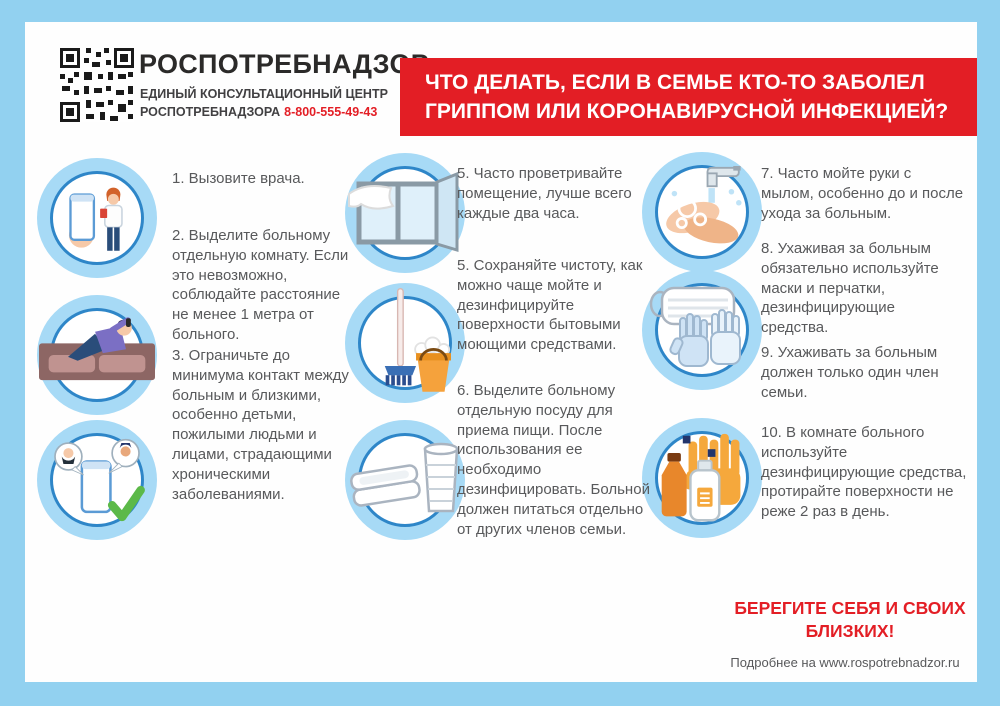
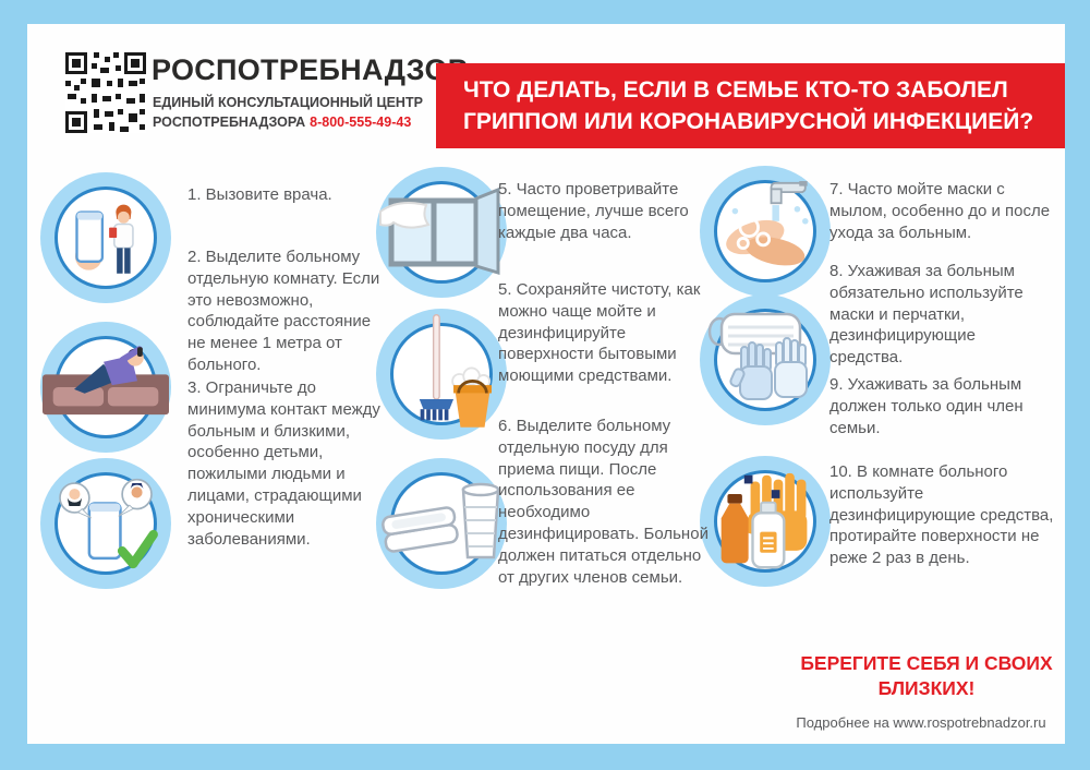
  РОСПОТРЕБНАДЗ
  ЕДИНЫЙ КОНСУЛЬТАЦИОННЫЙ ЦЕНТР
  РОСПОТРЕБНАДЗОРА 8-800-555-49-43
  ЧТО ДЕЛАТЬ, ЕСЛИ В СЕМЬЕ КТО-ТО ЗАБОЛЕЛ
  ГРИППОМ ИЛИ КОРОНАВИРУСНОЙ ИНФЕКЦИЕЙ?
  1. Вызовите врача.
  2. Выделите больному отдельную комнату. Если это невозможно, соблюдайте расстояние не менее 1 метра от больного.
  3. Ограничьте до минимума контакт между больным и близкими, особенно детьми, пожилыми людьми и лицами, страдающими хроническими заболеваниями.
  5. Часто проветривайте помещение, лучше всего каждые два часа.
  5. Сохраняйте чистоту, как можно чаще мойте и дезинфицируйте поверхности бытовыми моющими средствами.
  6. Выделите больному отдельную посуду для приема пищи. После использования ее необходимо дезинфицировать. Больной должен питаться отдельно от других членов семьи.
- 7. Часто мойте руки с мылом, особенно до и после ухода за больным.
+ 7. Часто мойте маски с мылом, особенно до и после ухода за больным.
  8. Ухаживая за больным обязательно используйте маски и перчатки, дезинфицирующие средства.
  9. Ухаживать за больным должен только один член семьи.
  10. В комнате больного используйте дезинфицирующие средства, протирайте поверхности не реже 2 раз в день.
  БЕРЕГИТЕ СЕБЯ И СВОИХ
  БЛИЗКИХ!
  Подробнее на www.rospotrebnadzor.ru
